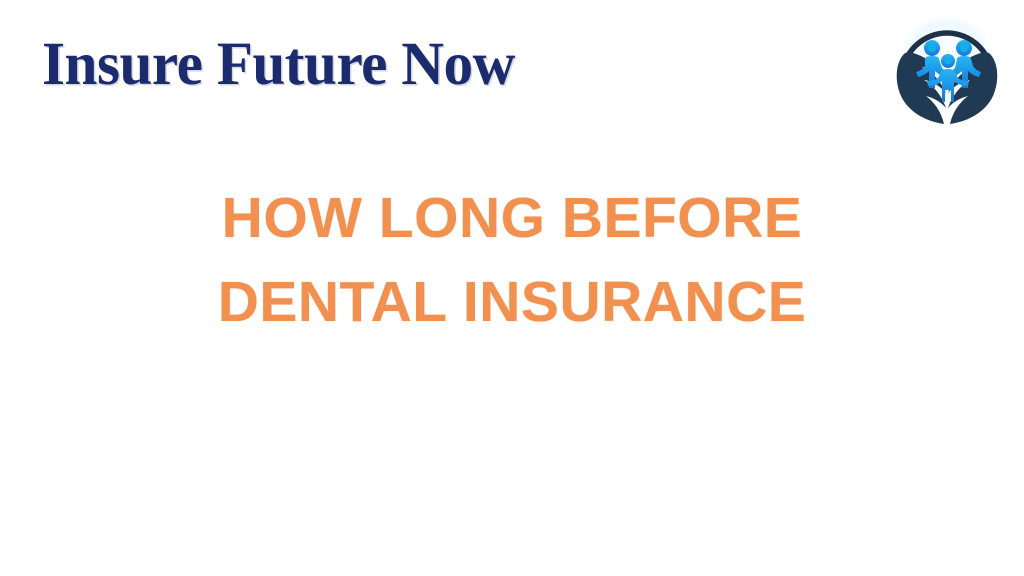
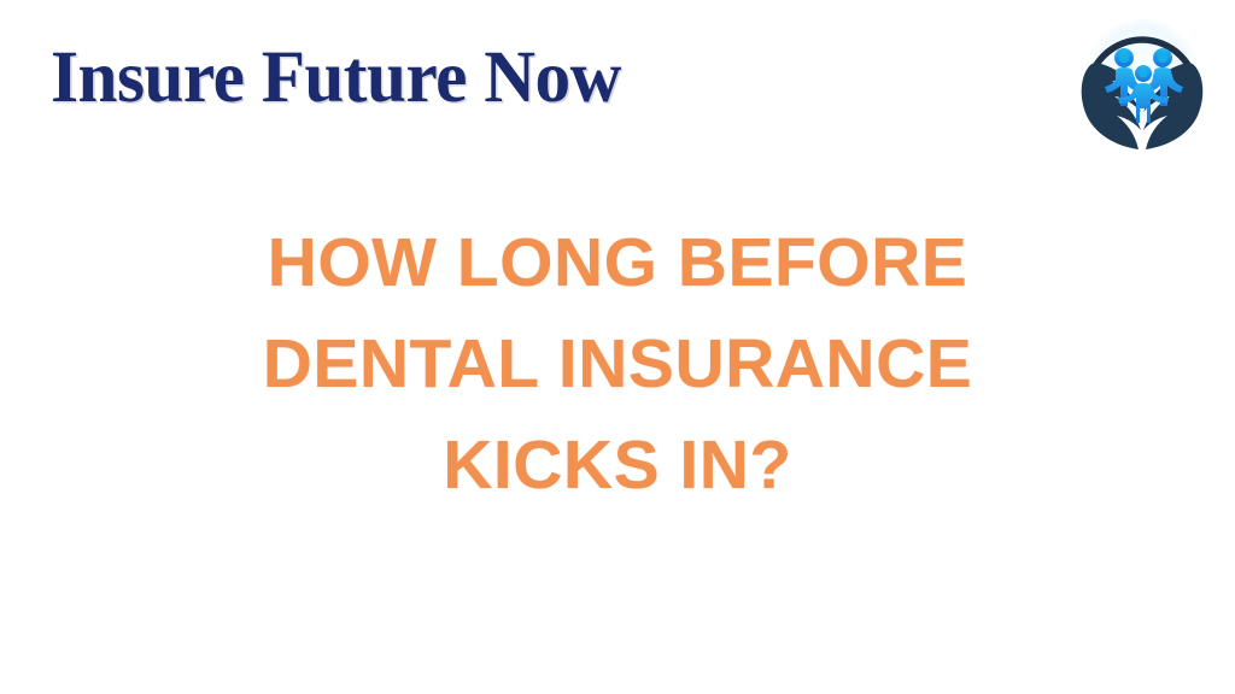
  Insure Future Now
  HOW LONG BEFORE
  DENTAL INSURANCE
+ KICKS IN?
